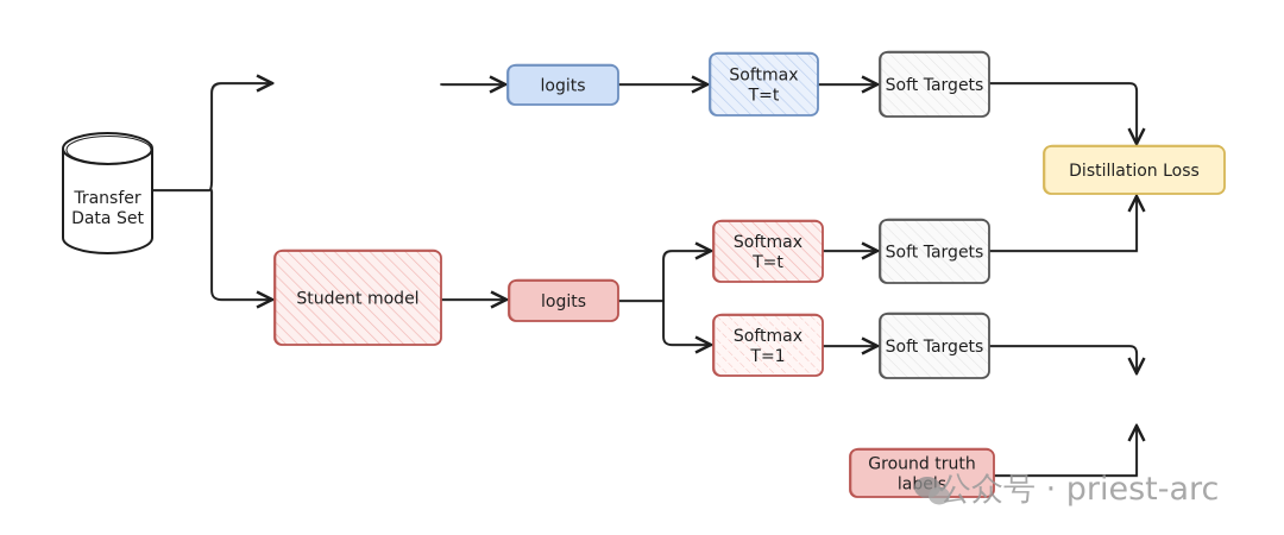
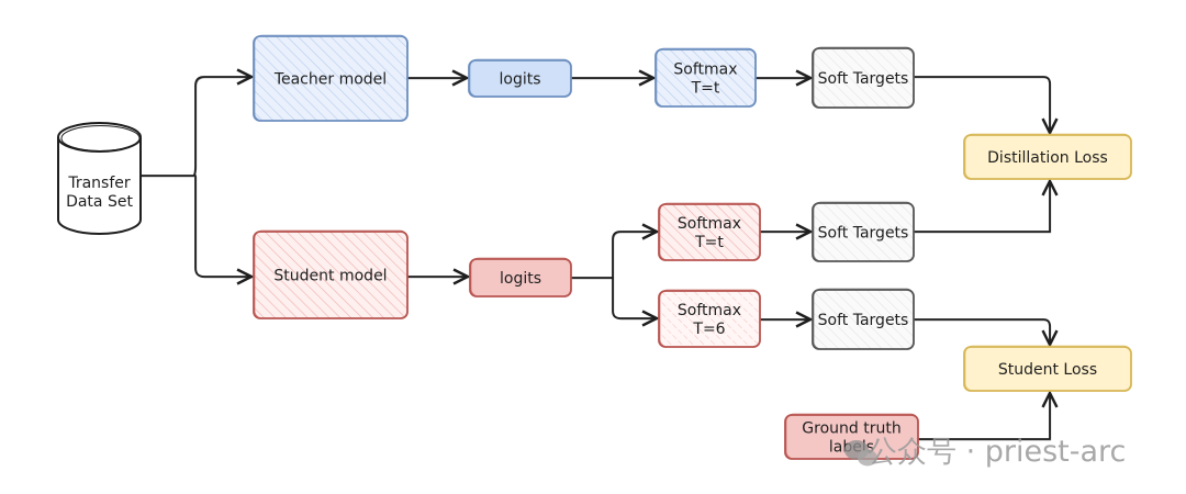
  Transfer
  Data Set
+ Teacher model
  logits
  Softmax
  T=t
  Soft Targets
  Distillation Loss
  Student model
  logits
  Softmax
  T=t
  Softmax
- T=1
+ T=6
  Soft Targets
  Soft Targets
+ Student Loss
  Ground truth
  labels
  公众号 · priest-arc
